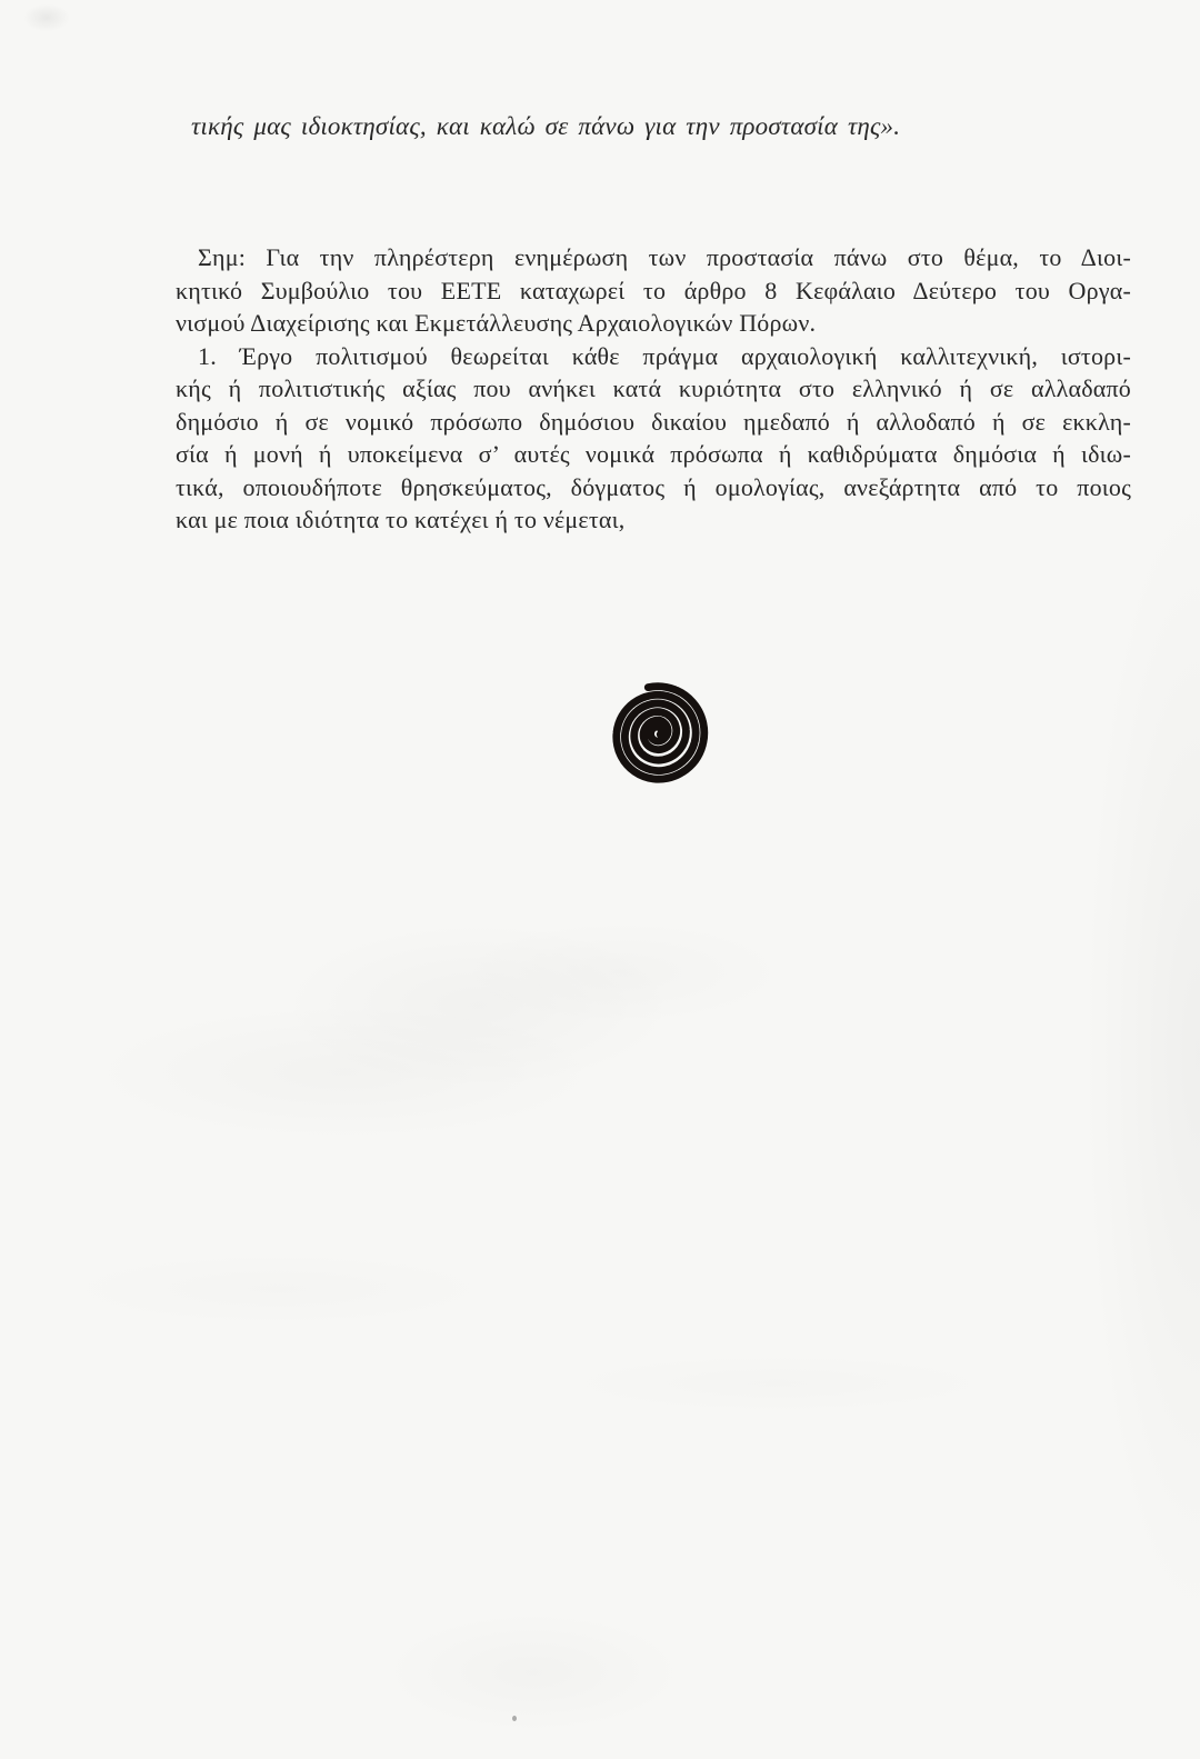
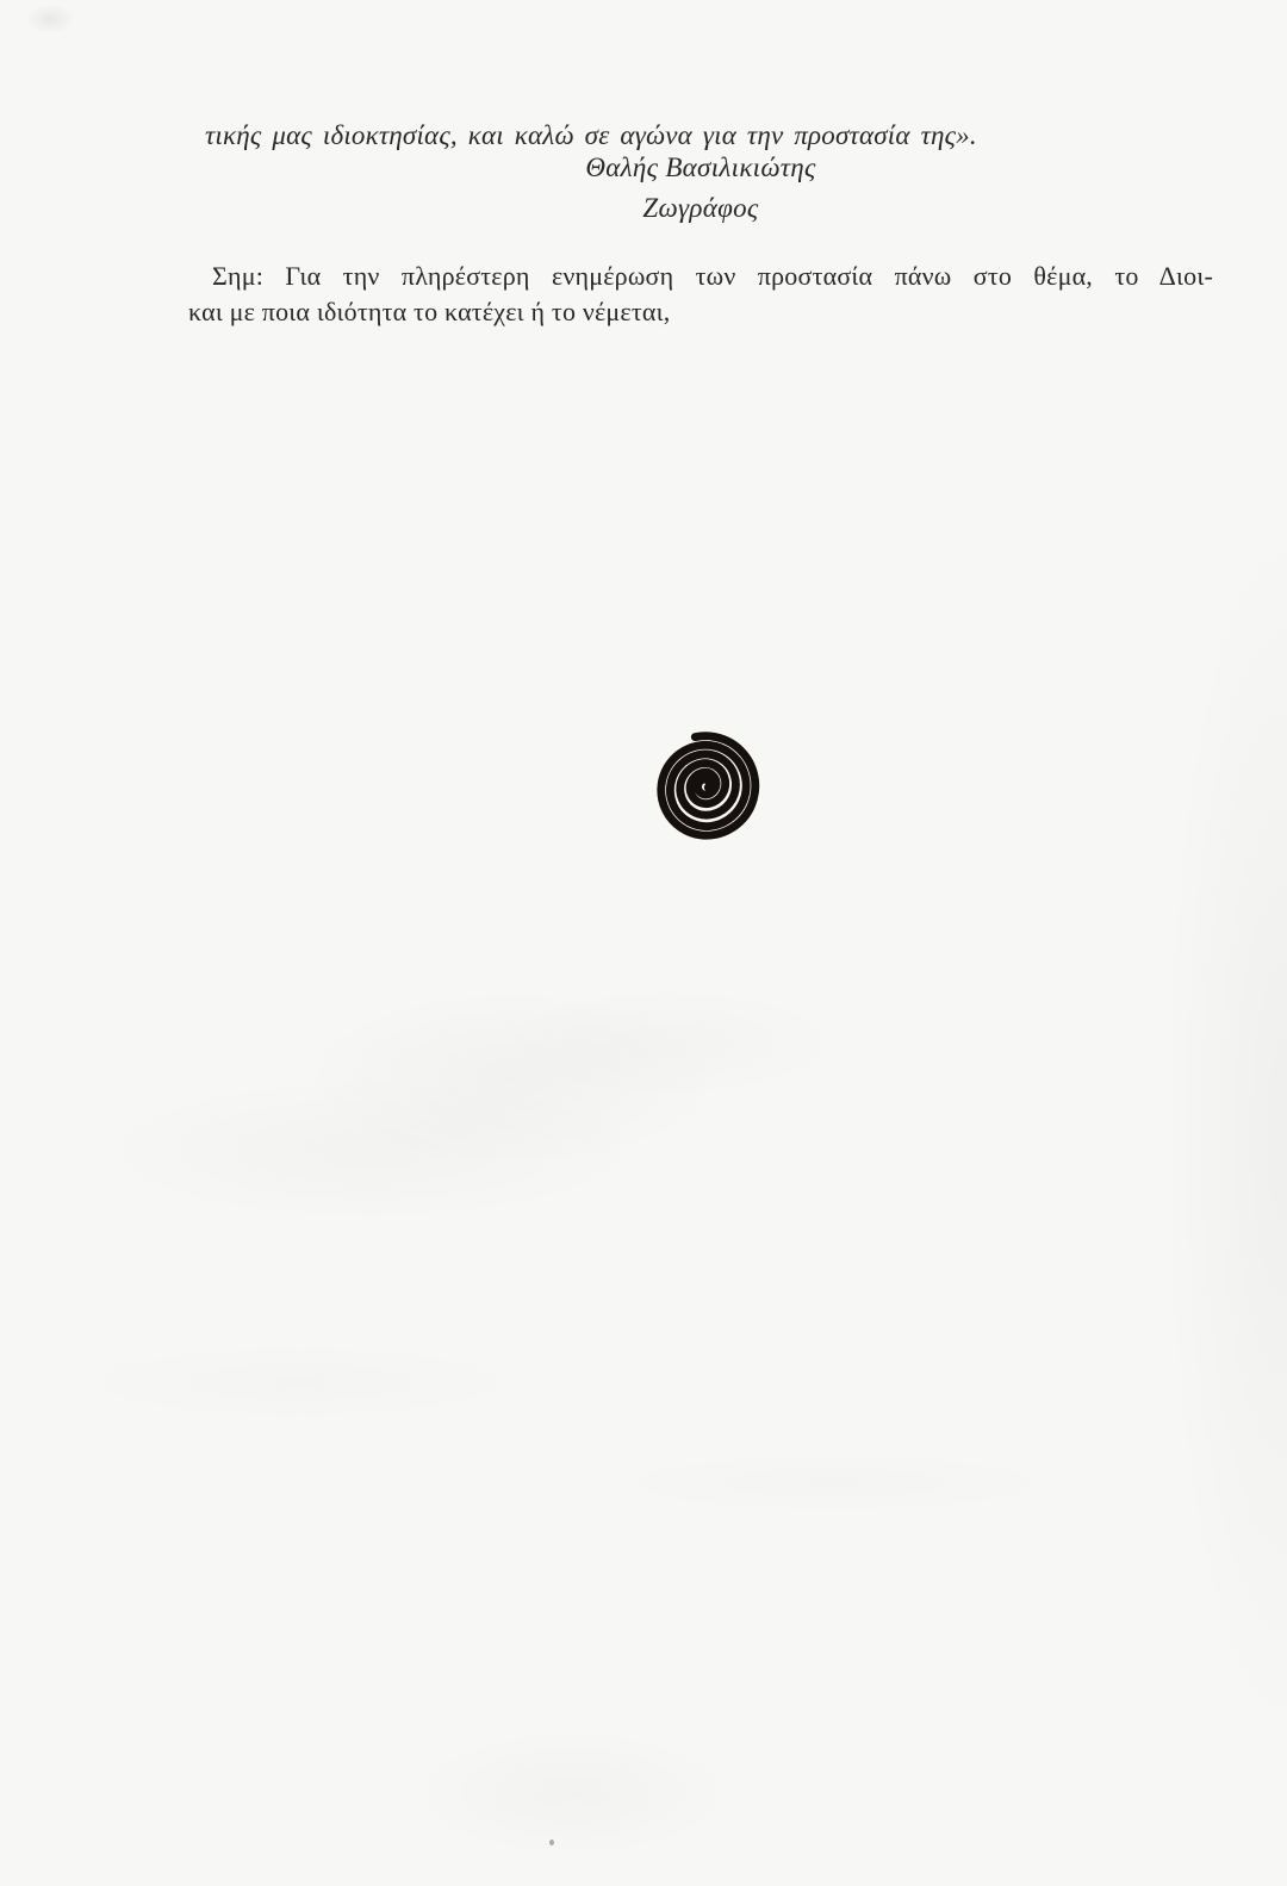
- τικής μας ιδιοκτησίας, και καλώ σε πάνω για την προστασία της».
+ τικής μας ιδιοκτησίας, και καλώ σε αγώνα για την προστασία της».
+ Θαλής Βασιλικιώτης
+ Ζωγράφος
  Σημ: Για την πληρέστερη ενημέρωση των προστασία πάνω στο θέμα, το Διοι-
- κητικό Συμβούλιο του ΕΕΤΕ καταχωρεί το άρθρο 8 Κεφάλαιο Δεύτερο του Οργα-
- νισμού Διαχείρισης και Εκμετάλλευσης Αρχαιολογικών Πόρων.
- 1. Έργο πολιτισμού θεωρείται κάθε πράγμα αρχαιολογική καλλιτεχνική, ιστορι-
- κής ή πολιτιστικής αξίας που ανήκει κατά κυριότητα στο ελληνικό ή σε αλλαδαπό
- δημόσιο ή σε νομικό πρόσωπο δημόσιου δικαίου ημεδαπό ή αλλοδαπό ή σε εκκλη-
- σία ή μονή ή υποκείμενα σ’ αυτές νομικά πρόσωπα ή καθιδρύματα δημόσια ή ιδιω-
- τικά, οποιουδήποτε θρησκεύματος, δόγματος ή ομολογίας, ανεξάρτητα από το ποιος
  και με ποια ιδιότητα το κατέχει ή το νέμεται,
